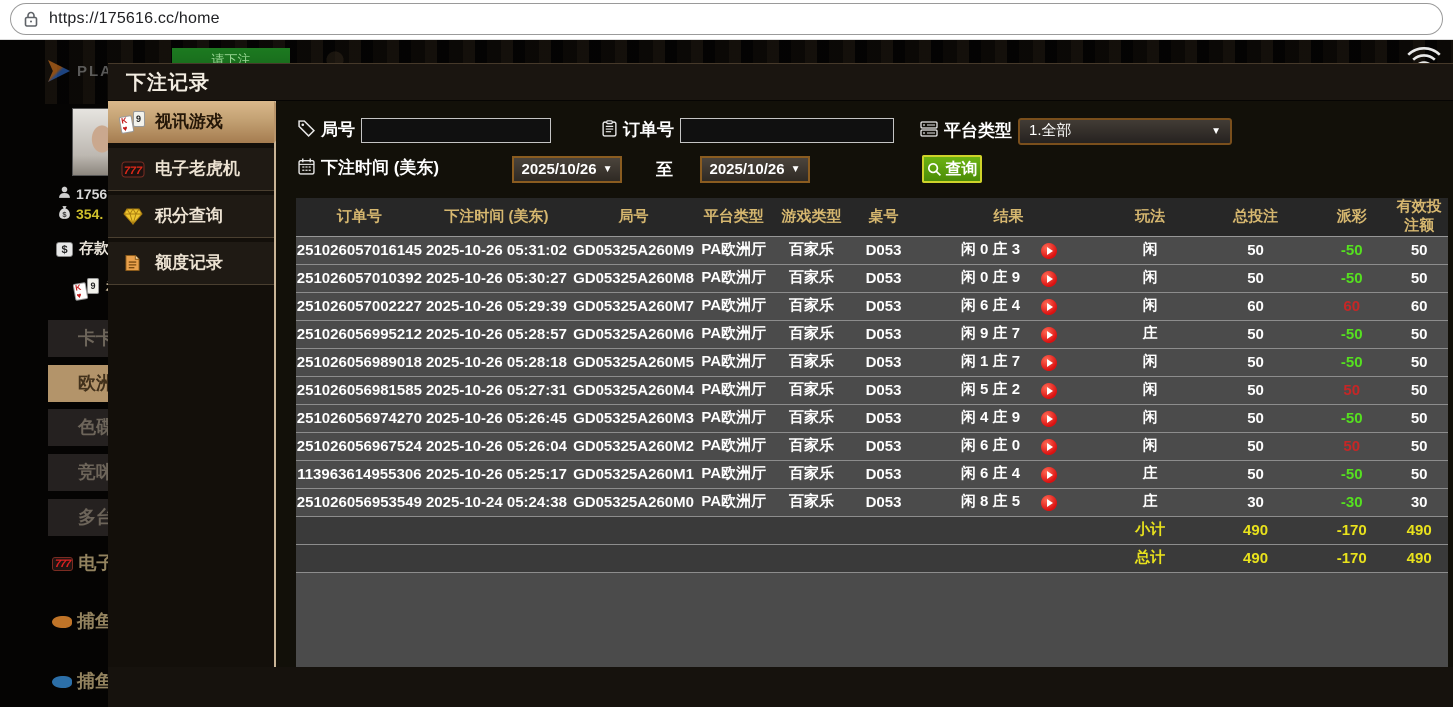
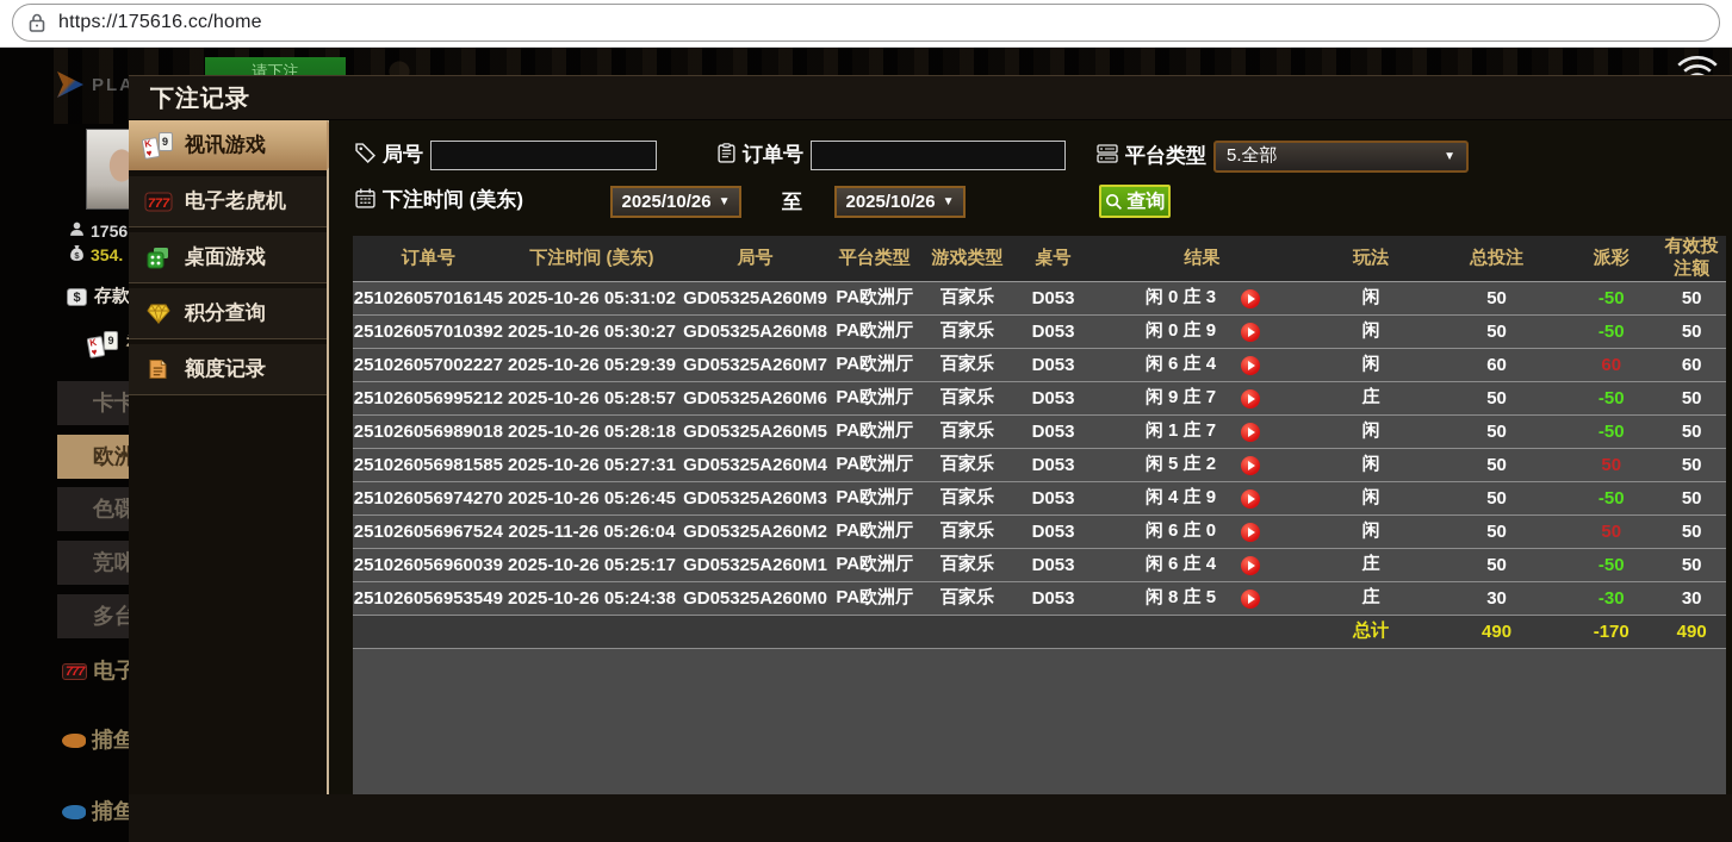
  https://175616.cc/home
  请下注
  1756
  $
  354.
  $
  存款
  9
  卡卡
  欧洲
  色碟
  竞咪
  多台
  777
  电子
  捕鱼
  捕鱼
  下注记录
  9
  视讯游戏
  777
  电子老虎机
+ 桌面游戏
  积分查询
  额度记录
  局号
  订单号
  平台类型
- 1.全部
+ 5.全部
  ▼
  下注时间 (美东)
  2025/10/26
  ▼
  至
  2025/10/26
  ▼
  查询
  订单号	下注时间 (美东)	局号	平台类型	游戏类型	桌号	结果	玩法	总投注	派彩	有效投注额
  251026057016145	2025-10-26 05:31:02	GD05325A260M9	PA欧洲厅	百家乐	D053	闲 0 庄 3	闲	50	-50	50
  251026057010392	2025-10-26 05:30:27	GD05325A260M8	PA欧洲厅	百家乐	D053	闲 0 庄 9	闲	50	-50	50
  251026057002227	2025-10-26 05:29:39	GD05325A260M7	PA欧洲厅	百家乐	D053	闲 6 庄 4	闲	60	60	60
  251026056995212	2025-10-26 05:28:57	GD05325A260M6	PA欧洲厅	百家乐	D053	闲 9 庄 7	庄	50	-50	50
  251026056989018	2025-10-26 05:28:18	GD05325A260M5	PA欧洲厅	百家乐	D053	闲 1 庄 7	闲	50	-50	50
  251026056981585	2025-10-26 05:27:31	GD05325A260M4	PA欧洲厅	百家乐	D053	闲 5 庄 2	闲	50	50	50
  251026056974270	2025-10-26 05:26:45	GD05325A260M3	PA欧洲厅	百家乐	D053	闲 4 庄 9	闲	50	-50	50
- 251026056967524	2025-10-26 05:26:04	GD05325A260M2	PA欧洲厅	百家乐	D053	闲 6 庄 0	闲	50	50	50
+ 251026056967524	2025-11-26 05:26:04	GD05325A260M2	PA欧洲厅	百家乐	D053	闲 6 庄 0	闲	50	50	50
- 113963614955306	2025-10-26 05:25:17	GD05325A260M1	PA欧洲厅	百家乐	D053	闲 6 庄 4	庄	50	-50	50
+ 251026056960039	2025-10-26 05:25:17	GD05325A260M1	PA欧洲厅	百家乐	D053	闲 6 庄 4	庄	50	-50	50
- 251026056953549	2025-10-24 05:24:38	GD05325A260M0	PA欧洲厅	百家乐	D053	闲 8 庄 5	庄	30	-30	30
+ 251026056953549	2025-10-26 05:24:38	GD05325A260M0	PA欧洲厅	百家乐	D053	闲 8 庄 5	庄	30	-30	30
- 	小计	490	-170	490
  	总计	490	-170	490
